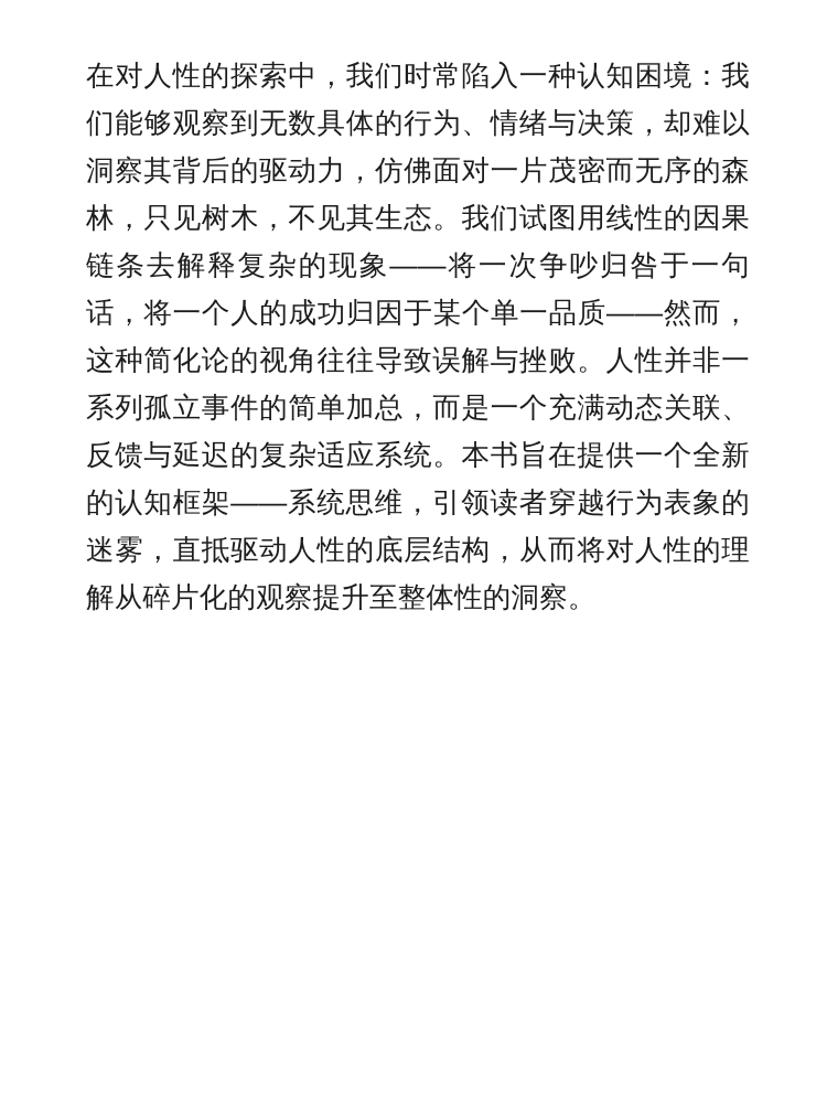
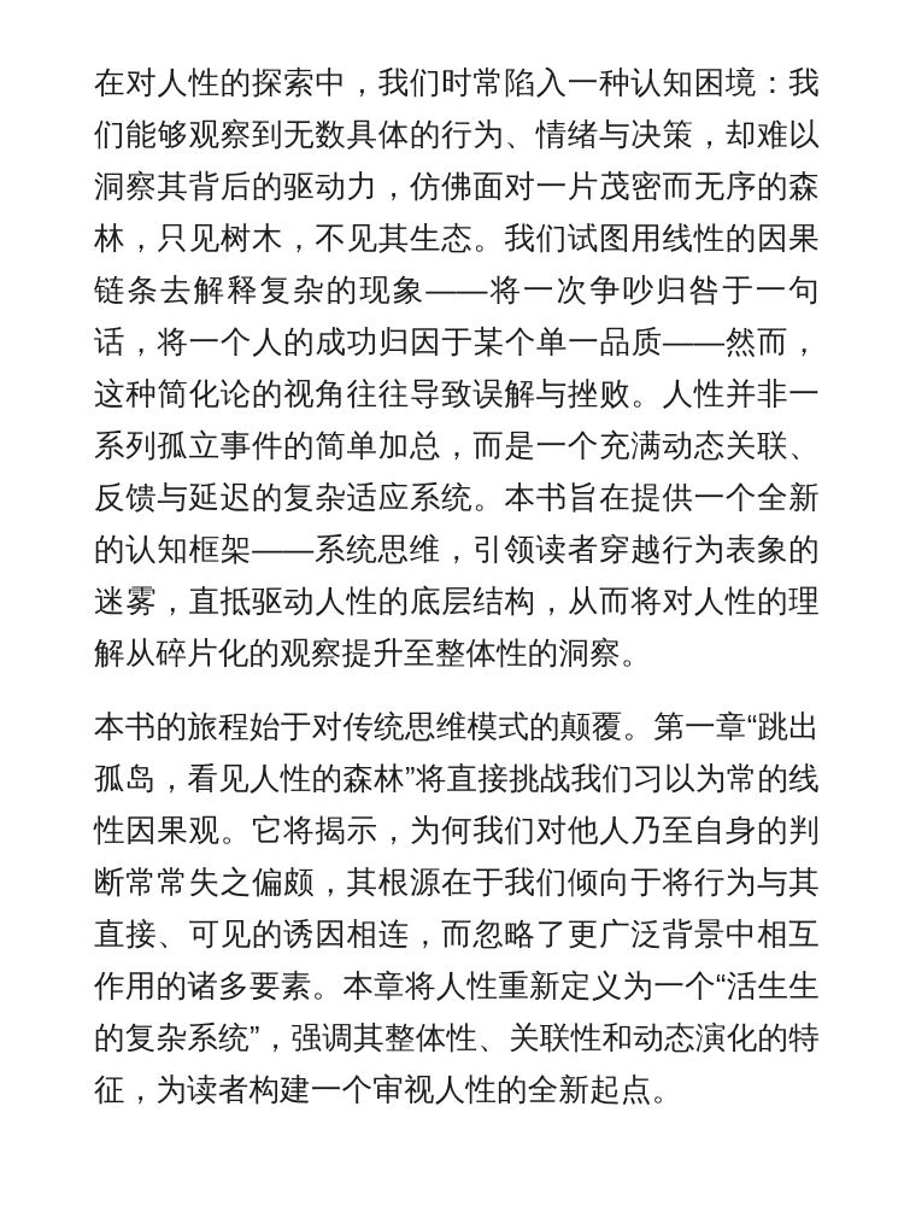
  在对人性的探索中，我们时常陷入一种认知困境：我们能够观察到无数具体的行为、情绪与决策，却难以洞察其背后的驱动力，仿佛面对一片茂密而无序的森林，只见树木，不见其生态。我们试图用线性的因果链条去解释复杂的现象——将一次争吵归咎于一句话，将一个人的成功归因于某个单一品质——然而，这种简化论的视角往往导致误解与挫败。人性并非一系列孤立事件的简单加总，而是一个充满动态关联、反馈与延迟的复杂适应系统。本书旨在提供一个全新的认知框架——系统思维，引领读者穿越行为表象的迷雾，直抵驱动人性的底层结构，从而将对人性的理解从碎片化的观察提升至整体性的洞察。
+ 本书的旅程始于对传统思维模式的颠覆。第一章“跳出孤岛，看见人性的森林”将直接挑战我们习以为常的线性因果观。它将揭示，为何我们对他人乃至自身的判断常常失之偏颇，其根源在于我们倾向于将行为与其直接、可见的诱因相连，而忽略了更广泛背景中相互作用的诸多要素。本章将人性重新定义为一个“活生生的复杂系统”，强调其整体性、关联性和动态演化的特征，为读者构建一个审视人性的全新起点。
